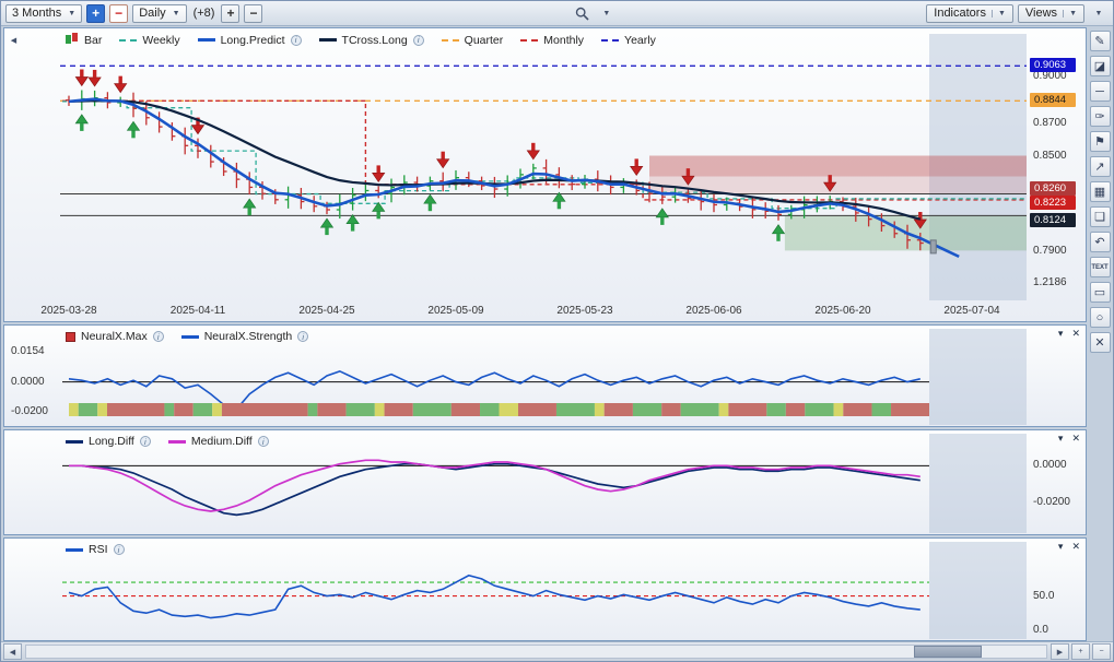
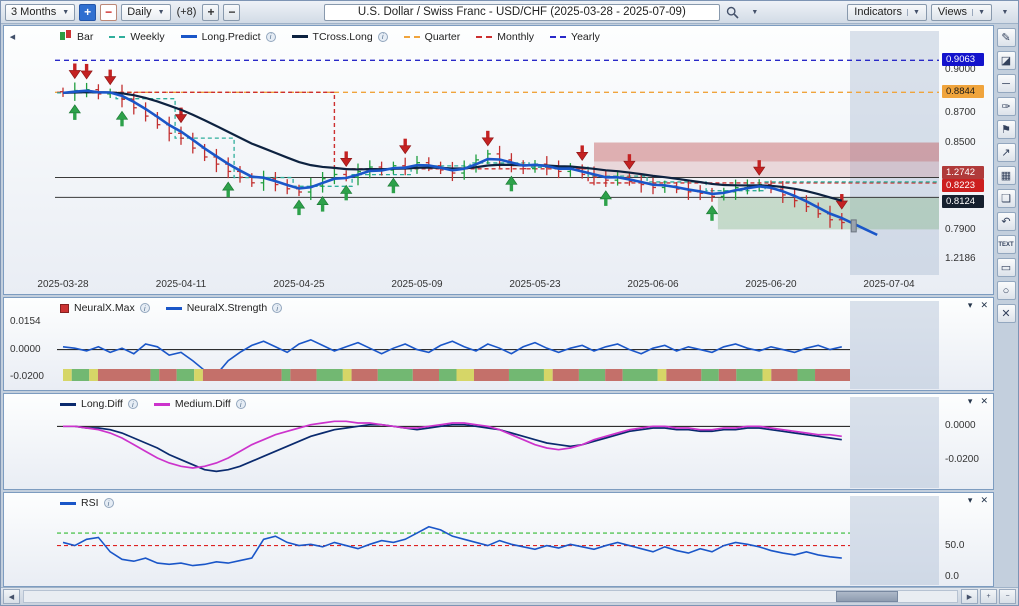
  3 Months
  +
  −
  Daily
  (+8)
  +
  −
+ U.S. Dollar / Swiss Franc - USD/CHF (2025-03-28 - 2025-07-09)
  Indicators
  Views
  Bar
  Weekly
  Long.Predict
  i
  TCross.Long
  i
  Quarter
  Monthly
  Yearly
  0.9000
  0.8700
  0.8500
  0.7900
  1.2186
  0.9063
  0.8844
- 0.8260
+ 1.2742
  0.8223
  0.8124
  2025-03-28
  2025-04-11
  2025-04-25
  2025-05-09
  2025-05-23
  2025-06-06
  2025-06-20
  2025-07-04
  NeuralX.Max
  i
  NeuralX.Strength
  i
  0.0154
  0.0000
  -0.0200
  ▾
  ✕
  Long.Diff
  i
  Medium.Diff
  i
  0.0000
  -0.0200
  ▾
  ✕
  RSI
  i
  50.0
  0.0
  ▾
  ✕
  ✎
  ◪
  ─
  ✑
  ⚑
  ↗
  ▦
  ❏
  ↶
  ▭
  ○
  ✕
